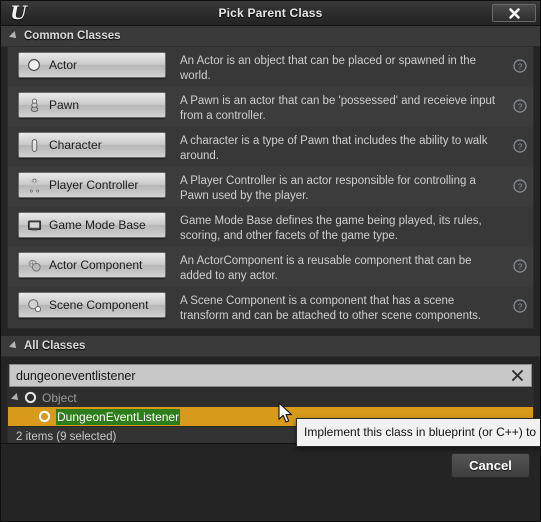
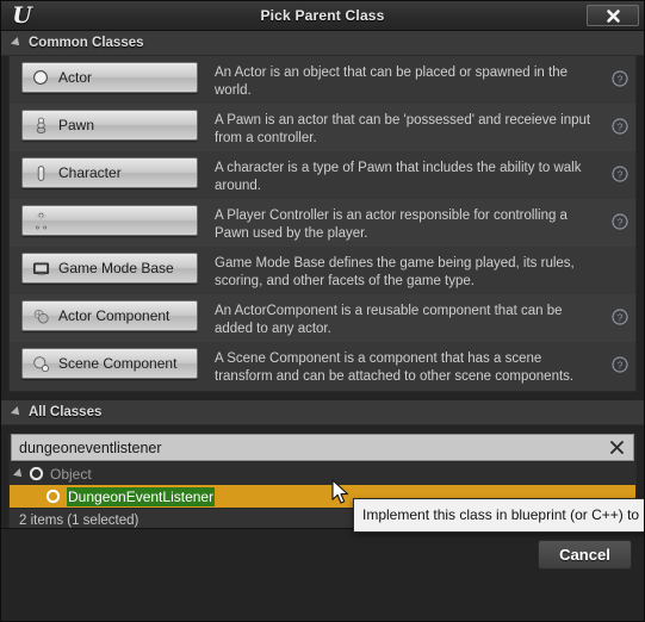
  U
  Pick Parent Class
  Common Classes
  Actor
  An Actor is an object that can be placed or spawned in the world.
  ?
  Pawn
  A Pawn is an actor that can be 'possessed' and receieve input from a controller.
  ?
  Character
  A character is a type of Pawn that includes the ability to walk around.
  ?
- Player Controller
  A Player Controller is an actor responsible for controlling a Pawn used by the player.
  ?
  Game Mode Base
  Game Mode Base defines the game being played, its rules, scoring, and other facets of the game type.
  Actor Component
  An ActorComponent is a reusable component that can be added to any actor.
  ?
  Scene Component
  A Scene Component is a component that has a scene transform and can be attached to other scene components.
  ?
  All Classes
  dungeoneventlistener
  Object
  DungeonEventListener
- 2 items (9 selected)
+ 2 items (1 selected)
  Implement this class in blueprint (or C++) to
  Cancel
